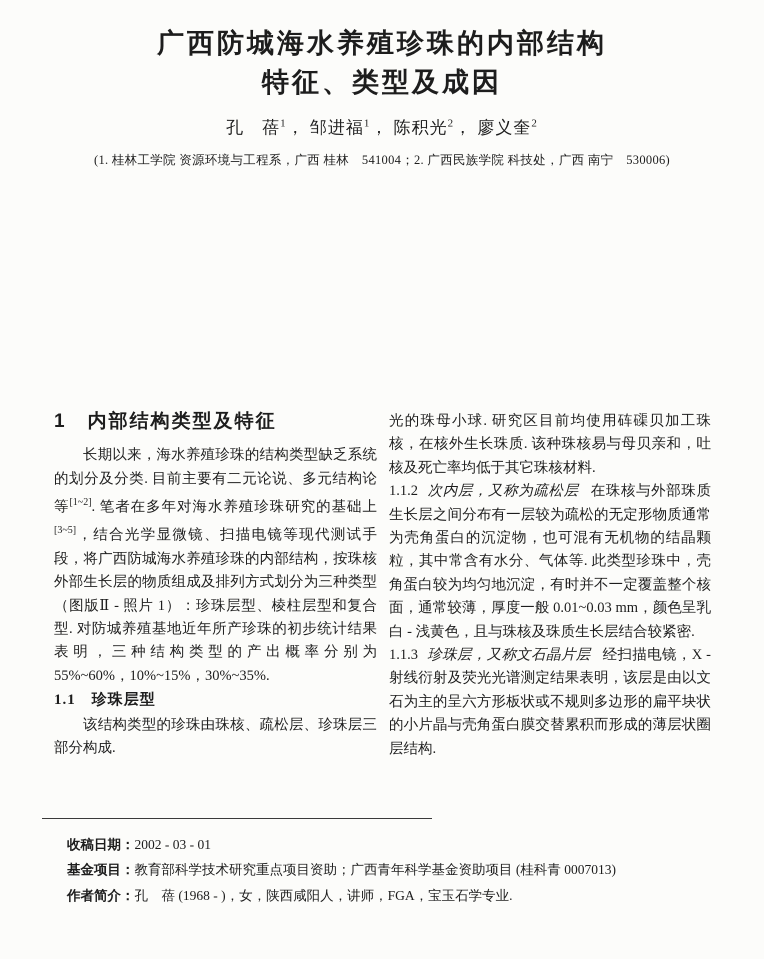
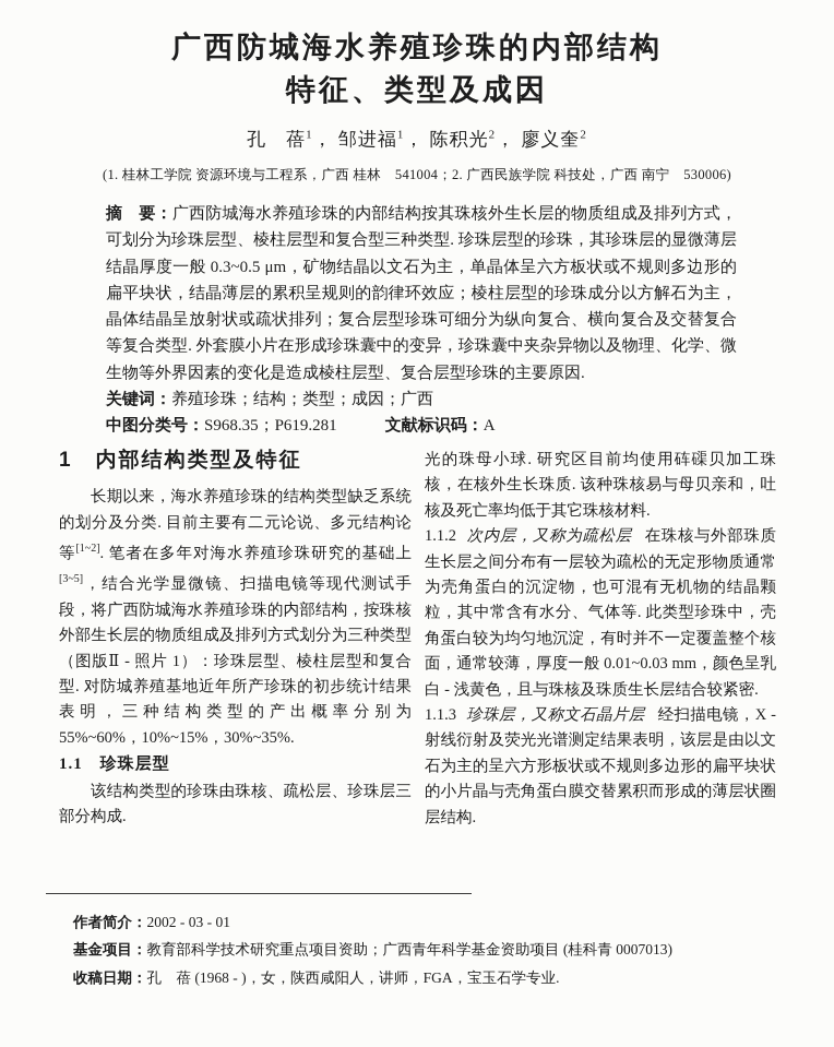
  广西防城海水养殖珍珠的内部结构
  特征、类型及成因
  孔 蓓1， 邹进福1， 陈积光2， 廖义奎2
  (1. 桂林工学院 资源环境与工程系，广西 桂林 541004；2. 广西民族学院 科技处，广西 南宁 530006)
+ 摘 要：广西防城海水养殖珍珠的内部结构按其珠核外生长层的物质组成及排列方式，可划分为珍珠层型、棱柱层型和复合型三种类型. 珍珠层型的珍珠，其珍珠层的显微薄层结晶厚度一般 0.3~0.5 μm，矿物结晶以文石为主，单晶体呈六方板状或不规则多边形的扁平块状，结晶薄层的累积呈规则的韵律环效应；棱柱层型的珍珠成分以方解石为主，晶体结晶呈放射状或疏状排列；复合层型珍珠可细分为纵向复合、横向复合及交替复合等复合类型. 外套膜小片在形成珍珠囊中的变异，珍珠囊中夹杂异物以及物理、化学、微生物等外界因素的变化是造成棱柱层型、复合层型珍珠的主要原因.
+ 关键词：养殖珍珠；结构；类型；成因；广西
+ 中图分类号：S968.35；P619.281 文献标识码：A
  1 内部结构类型及特征
  长期以来，海水养殖珍珠的结构类型缺乏系统的划分及分类. 目前主要有二元论说、多元结构论等[1~2]. 笔者在多年对海水养殖珍珠研究的基础上[3~5]，结合光学显微镜、扫描电镜等现代测试手段，将广西防城海水养殖珍珠的内部结构，按珠核外部生长层的物质组成及排列方式划分为三种类型（图版Ⅱ - 照片 1）：珍珠层型、棱柱层型和复合型. 对防城养殖基地近年所产珍珠的初步统计结果表明，三种结构类型的产出概率分别为 55%~60%，10%~15%，30%~35%.
  1.1 珍珠层型
  该结构类型的珍珠由珠核、疏松层、珍珠层三部分构成.
  光的珠母小球. 研究区目前均使用砗磲贝加工珠核，在核外生长珠质. 该种珠核易与母贝亲和，吐核及死亡率均低于其它珠核材料.
  1.1.2 次内层，又称为疏松层 在珠核与外部珠质生长层之间分布有一层较为疏松的无定形物质通常为壳角蛋白的沉淀物，也可混有无机物的结晶颗粒，其中常含有水分、气体等. 此类型珍珠中，壳角蛋白较为均匀地沉淀，有时并不一定覆盖整个核面，通常较薄，厚度一般 0.01~0.03 mm，颜色呈乳白 - 浅黄色，且与珠核及珠质生长层结合较紧密.
  1.1.3 珍珠层，又称文石晶片层 经扫描电镜，X - 射线衍射及荧光光谱测定结果表明，该层是由以文石为主的呈六方形板状或不规则多边形的扁平块状的小片晶与壳角蛋白膜交替累积而形成的薄层状圈层结构.
- 收稿日期：2002 - 03 - 01
+ 作者简介：2002 - 03 - 01
  基金项目：教育部科学技术研究重点项目资助；广西青年科学基金资助项目 (桂科青 0007013)
- 作者简介：孔 蓓 (1968 - )，女，陕西咸阳人，讲师，FGA，宝玉石学专业.
+ 收稿日期：孔 蓓 (1968 - )，女，陕西咸阳人，讲师，FGA，宝玉石学专业.
